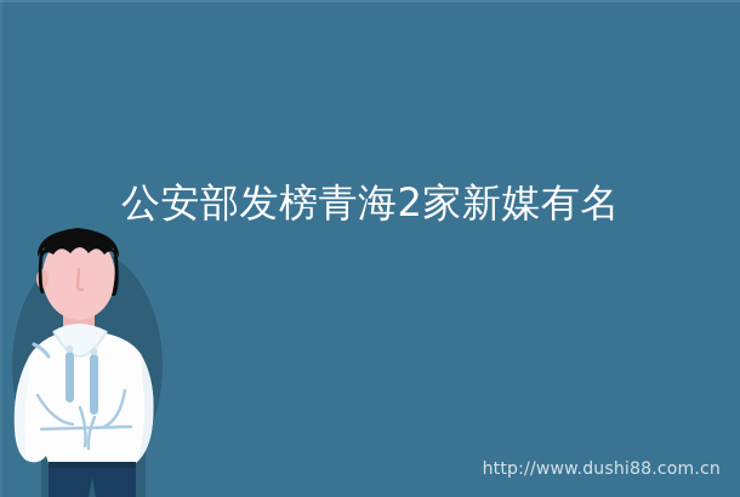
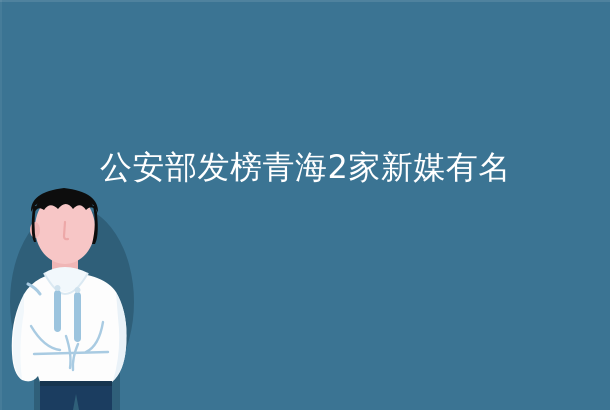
  公安部发榜青海2家新媒有名
- http://www.dushi88.com.cn
